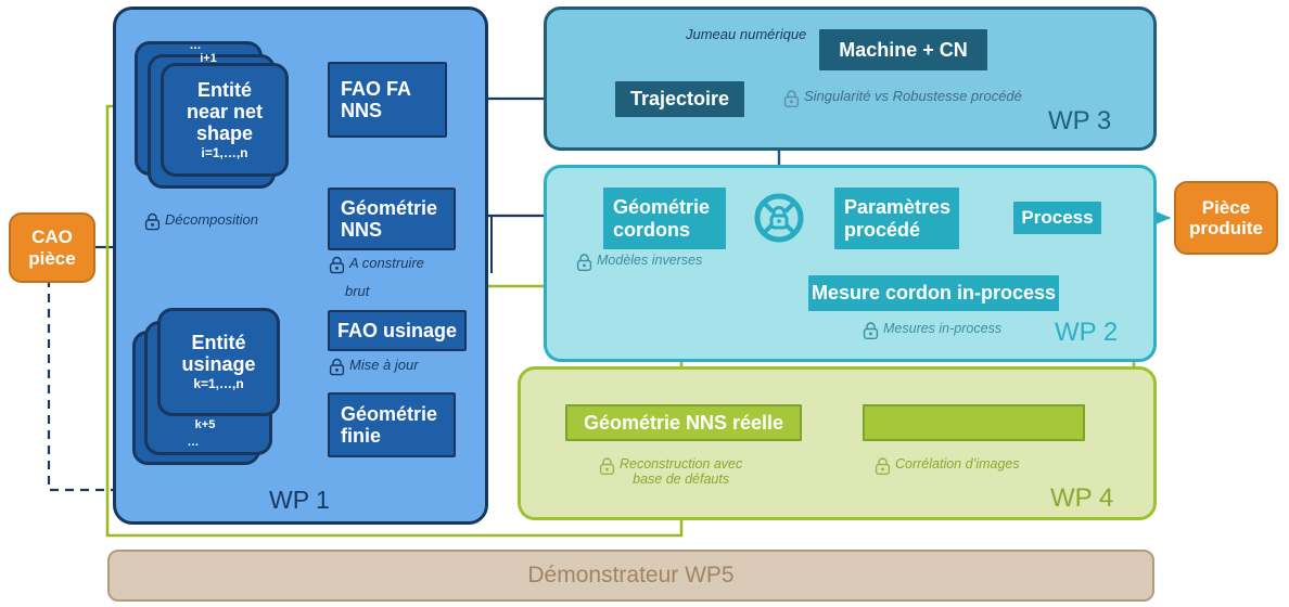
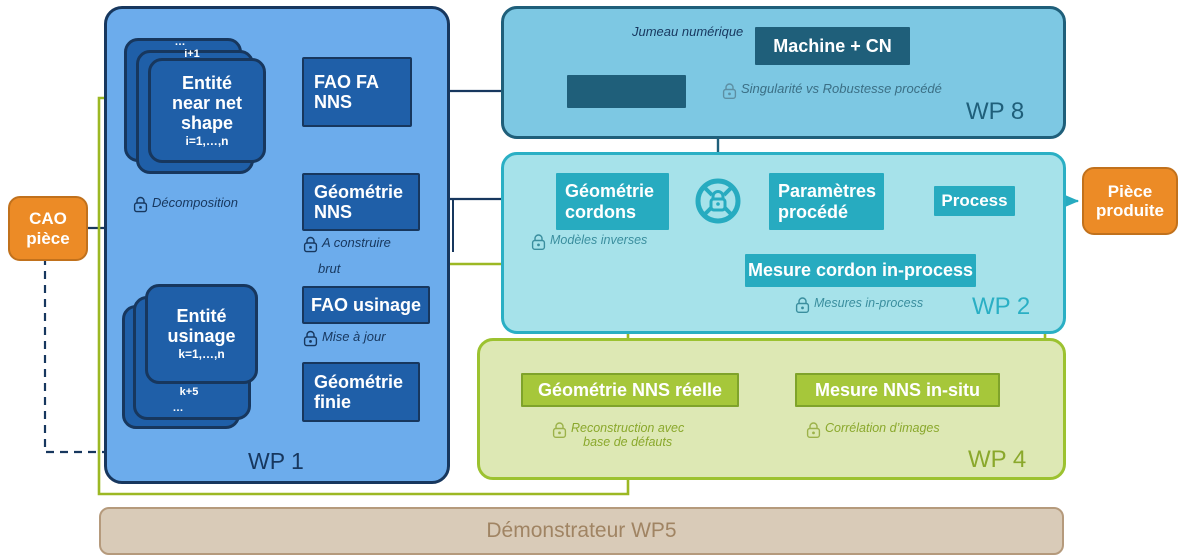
  WP 1
  …
  i+1
  Entité
  near net
  shape
  i=1,…,n
  Décomposition
  …
  k+5
  Entité
  usinage
  k=1,…,n
  FAO FA
  NNS
  Géométrie
  NNS
  A construire
  brut
  FAO usinage
  Mise à jour
  Géométrie
  finie
  CAO
  pièce
  Pièce
  produite
- WP 3
+ WP 8
  Jumeau numérique
  Machine + CN
- Trajectoire
  Singularité vs Robustesse procédé
  WP 2
  Géométrie
  cordons
  Modèles inverses
  Paramètres
  procédé
  Process
  Mesure cordon in-process
  Mesures in-process
  WP 4
  Géométrie NNS réelle
+ Mesure NNS in-situ
  Reconstruction avec
  base de défauts
  Corrélation d’images
  Démonstrateur WP5
